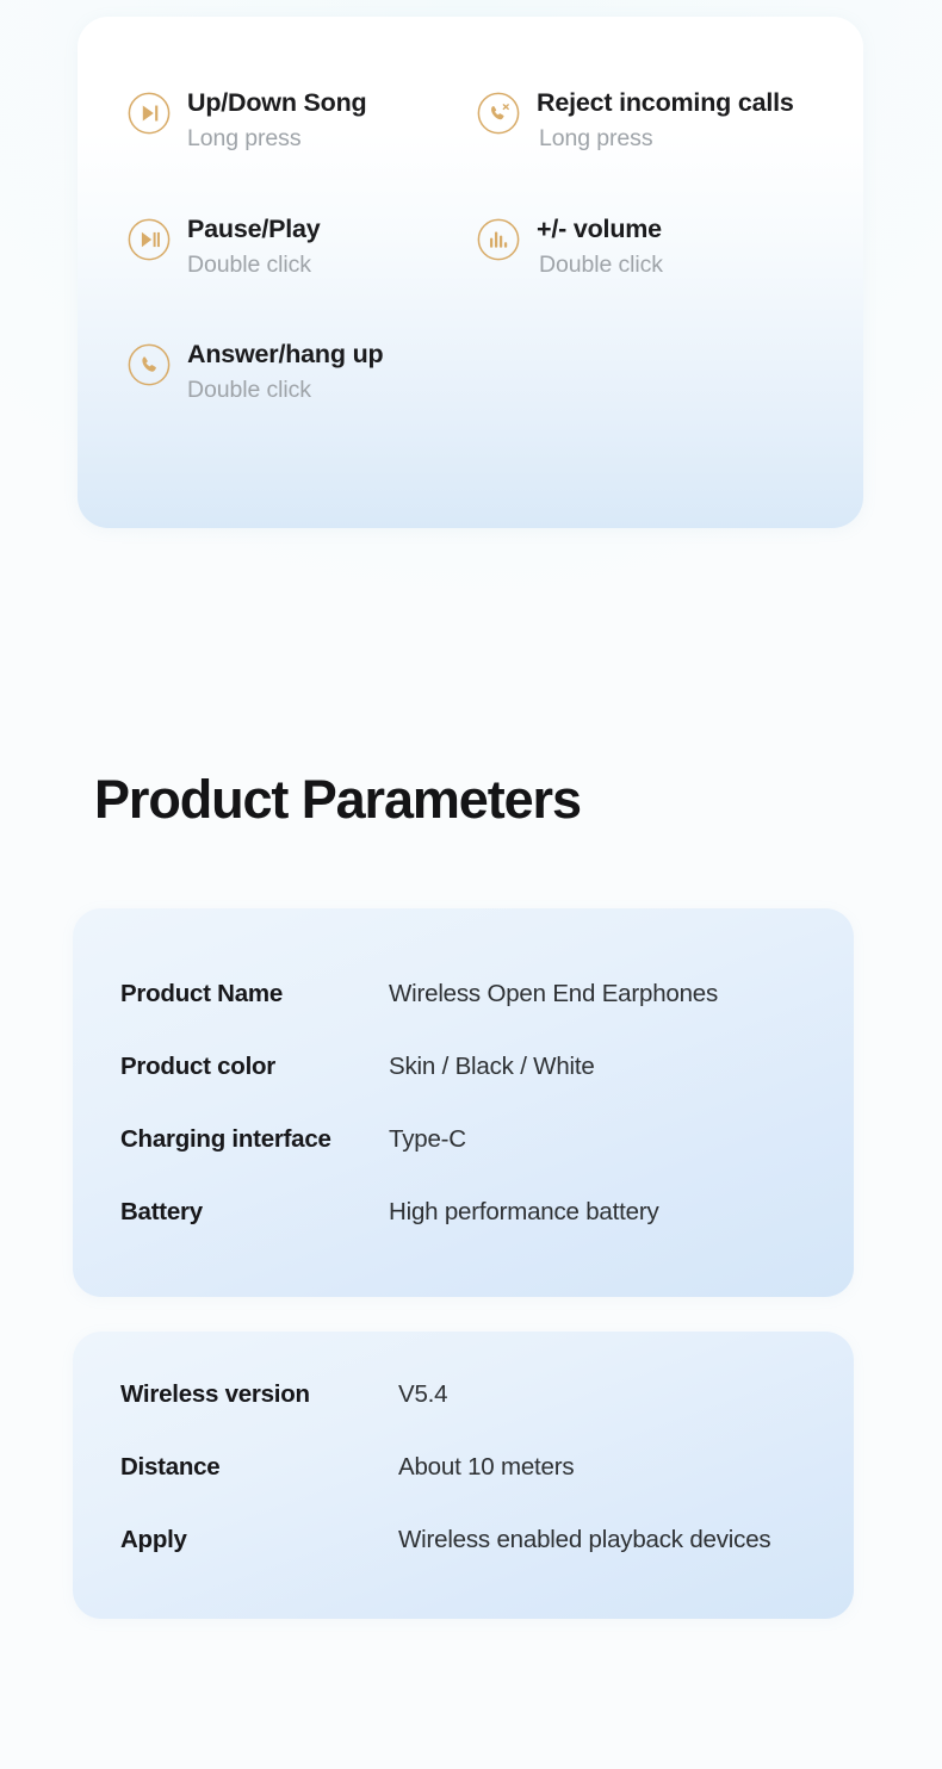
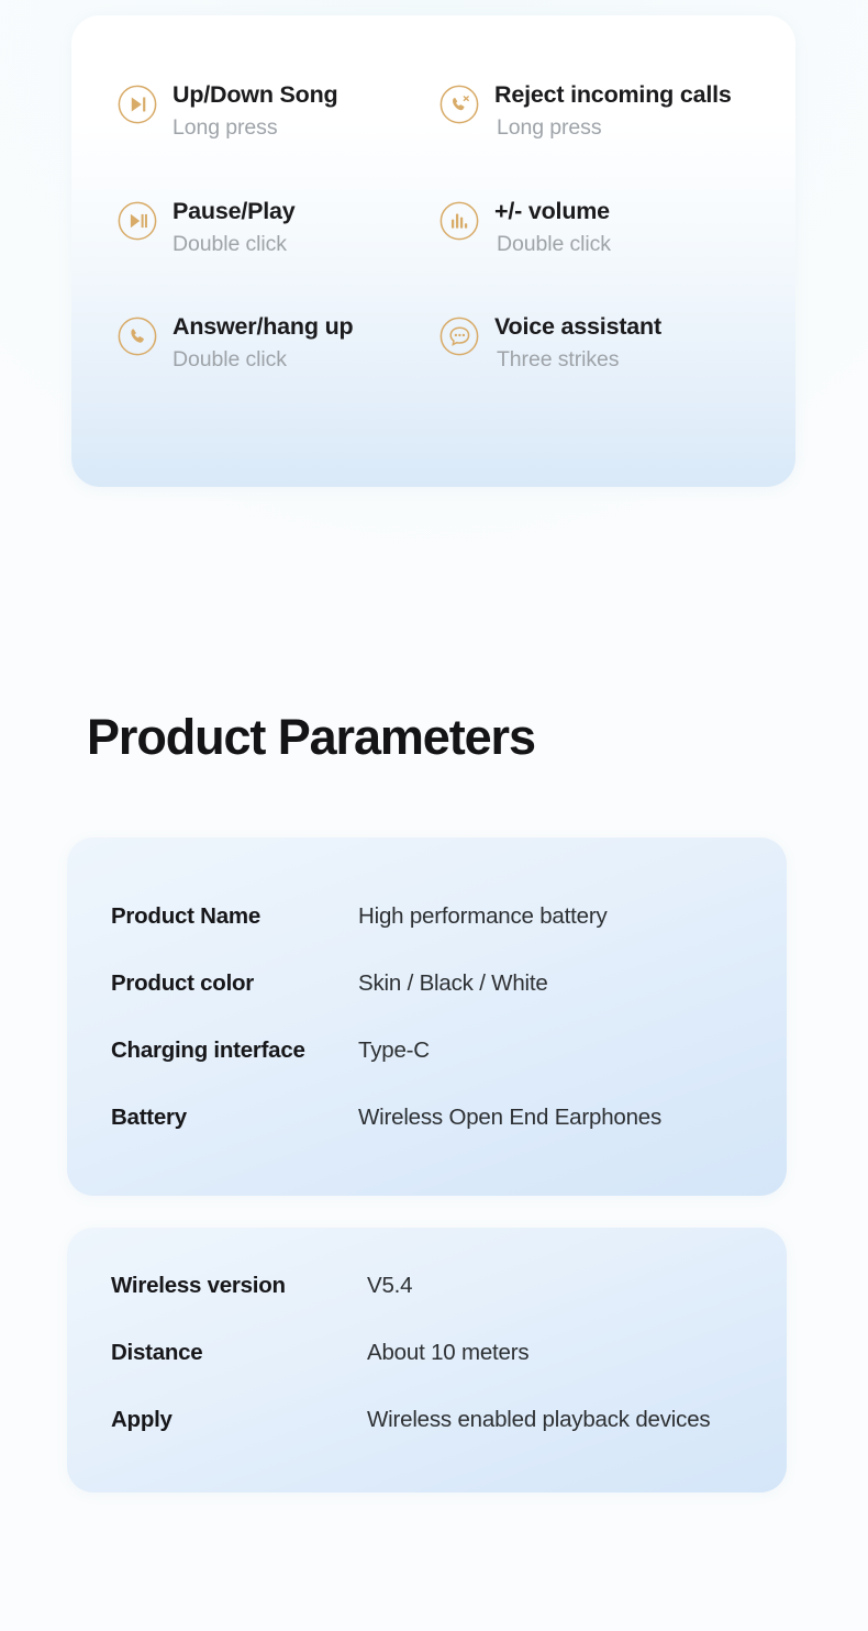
  Up/Down Song
  Long press
  Reject incoming calls
  Long press
  Pause/Play
  Double click
  +/- volume
  Double click
  Answer/hang up
  Double click
+ Voice assistant
+ Three strikes
  Product Parameters
  Product Name
- Wireless Open End Earphones
+ High performance battery
  Product color
  Skin / Black / White
  Charging interface
  Type-C
  Battery
- High performance battery
+ Wireless Open End Earphones
  Wireless version
  V5.4
  Distance
  About 10 meters
  Apply
  Wireless enabled playback devices
